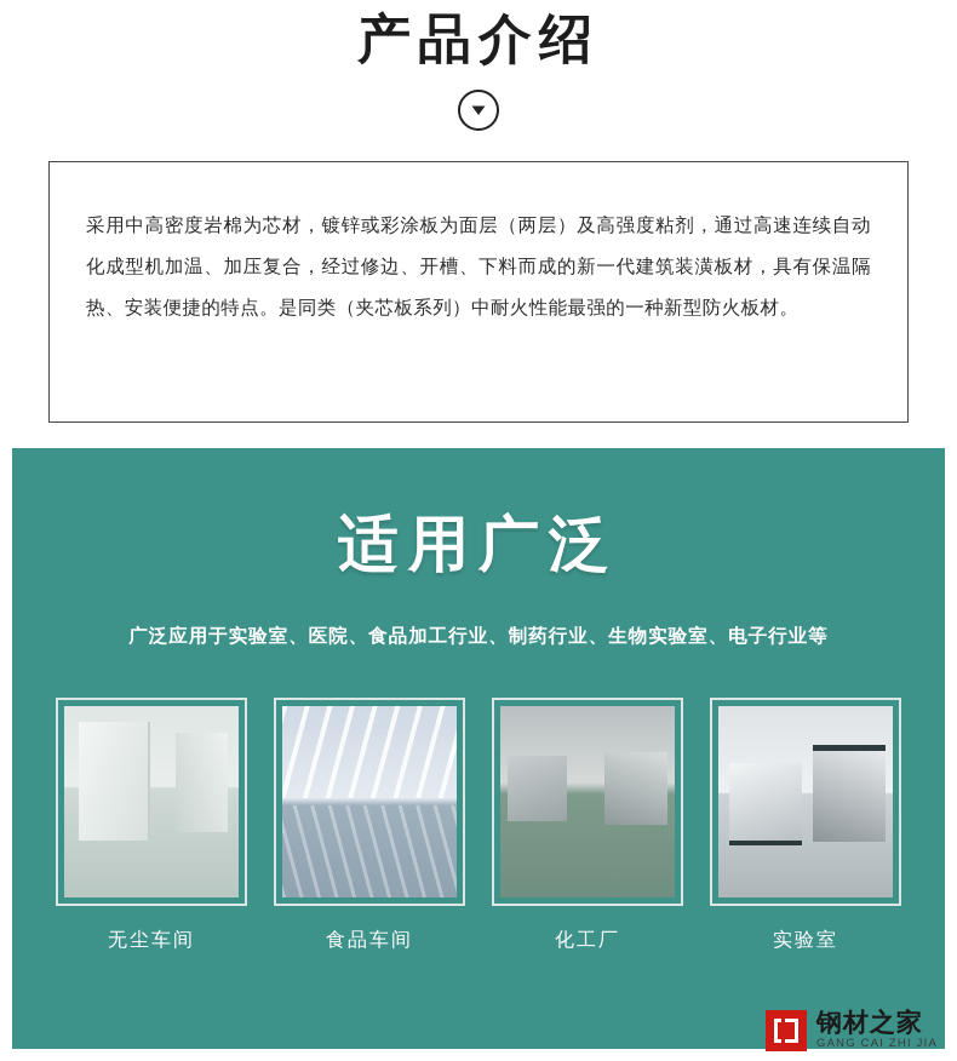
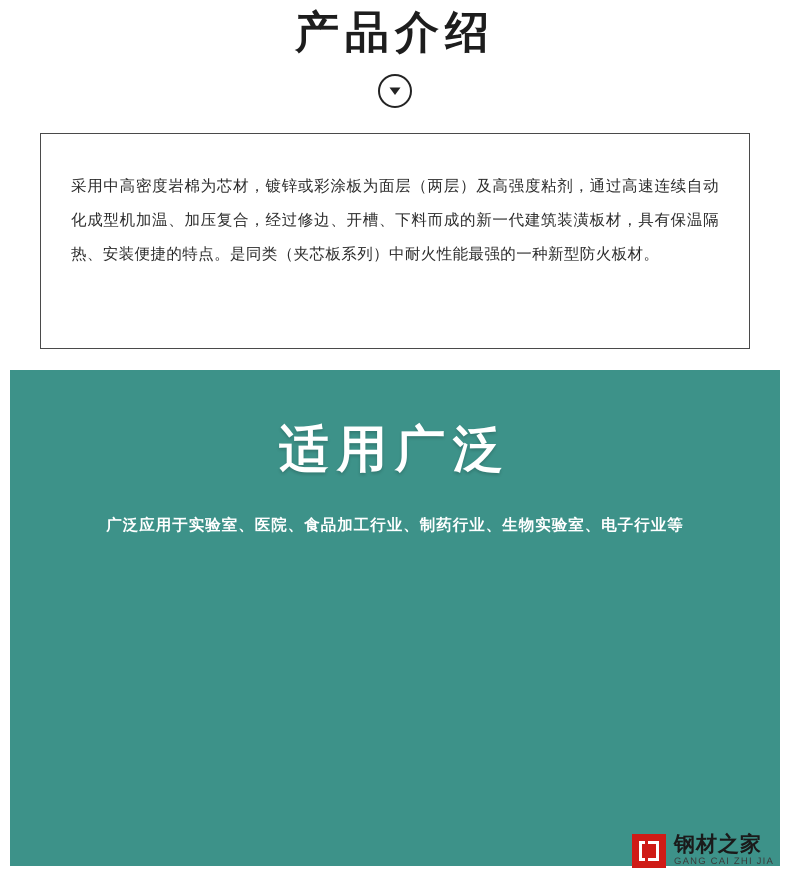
  产品介绍
  采用中高密度岩棉为芯材，镀锌或彩涂板为面层（两层）及高强度粘剂，通过高速连续自动化成型机加温、加压复合，经过修边、开槽、下料而成的新一代建筑装潢板材，具有保温隔热、安装便捷的特点。是同类（夹芯板系列）中耐火性能最强的一种新型防火板材。
  适用广泛
  广泛应用于实验室、医院、食品加工行业、制药行业、生物实验室、电子行业等
- 无尘车间
- 食品车间
- 化工厂
- 实验室
  钢材之家
  GANG CAI ZHI JIA
